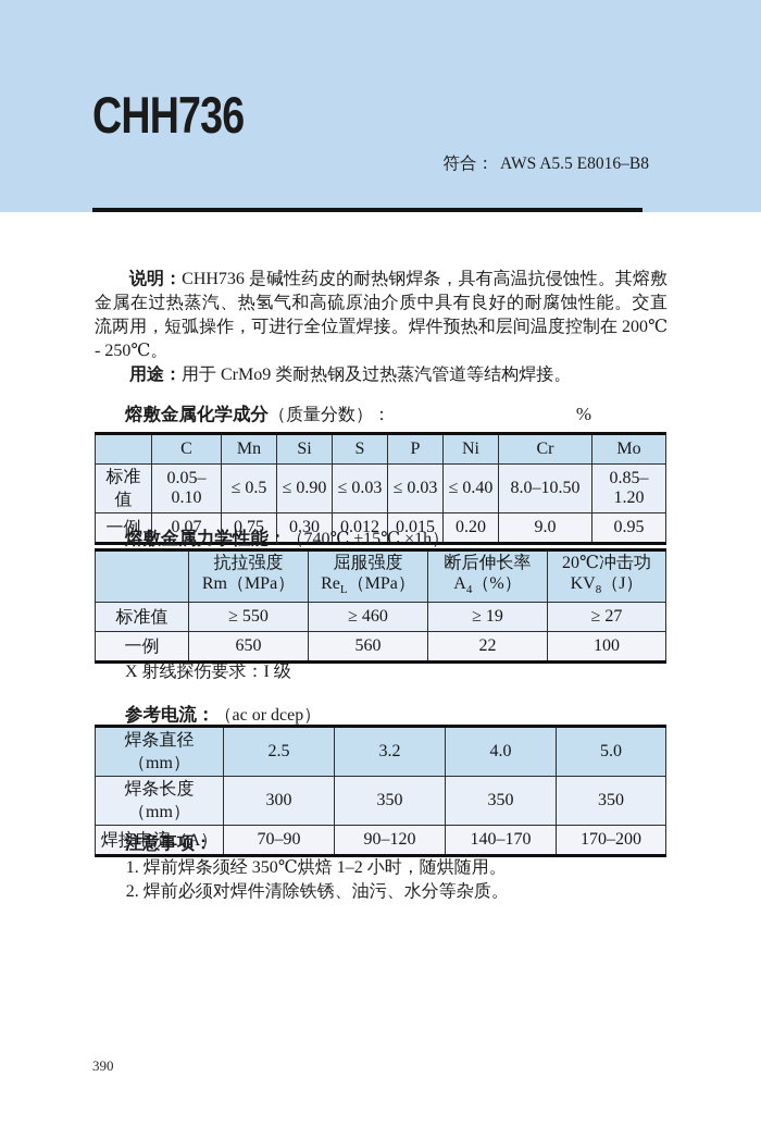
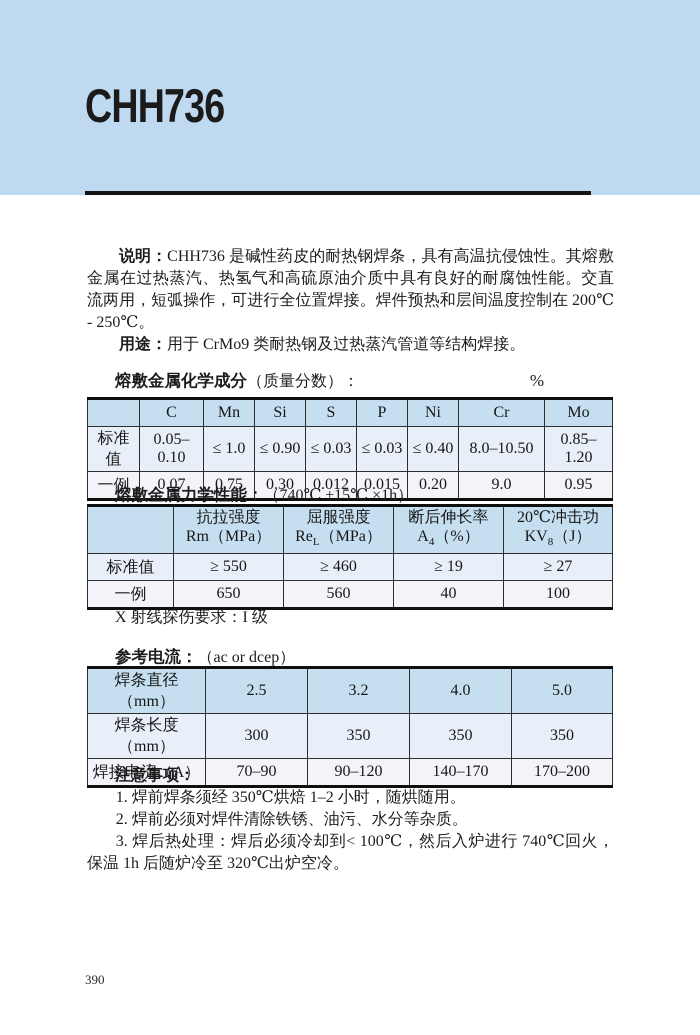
  CHH736
- 符合： AWS A5.5 E8016–B8
  说明：CHH736 是碱性药皮的耐热钢焊条，具有高温抗侵蚀性。其熔敷金属在过热蒸汽、热氢气和高硫原油介质中具有良好的耐腐蚀性能。交直流两用，短弧操作，可进行全位置焊接。焊件预热和层间温度控制在 200℃ - 250℃。
  用途：用于 CrMo9 类耐热钢及过热蒸汽管道等结构焊接。
  熔敷金属化学成分（质量分数）：
  %
  	C	Mn	Si	S	P	Ni	Cr	Mo
- 标准值	0.05–0.10	≤ 0.5	≤ 0.90	≤ 0.03	≤ 0.03	≤ 0.40	8.0–10.50	0.85–1.20
+ 标准值	0.05–0.10	≤ 1.0	≤ 0.90	≤ 0.03	≤ 0.03	≤ 0.40	8.0–10.50	0.85–1.20
  一例	0.07	0.75	0.30	0.012	0.015	0.20	9.0	0.95
  熔敷金属力学性能：（740℃ ±15℃ ×1h）
  	抗拉强度 Rm（MPa）	屈服强度 ReL（MPa）	断后伸长率 A4（%）	20℃冲击功 KV8（J）
  标准值	≥ 550	≥ 460	≥ 19	≥ 27
- 一例	650	560	22	100
+ 一例	650	560	40	100
  X 射线探伤要求：I 级
  参考电流：（ac or dcep）
  焊条直径（mm）	2.5	3.2	4.0	5.0
  焊条长度（mm）	300	350	350	350
  焊接电流（A）	70–90	90–120	140–170	170–200
  注意事项：
  1. 焊前焊条须经 350℃烘焙 1–2 小时，随烘随用。
  2. 焊前必须对焊件清除铁锈、油污、水分等杂质。
+ 3. 焊后热处理：焊后必须冷却到< 100℃，然后入炉进行 740℃回火，保温 1h 后随炉冷至 320℃出炉空冷。
  390
